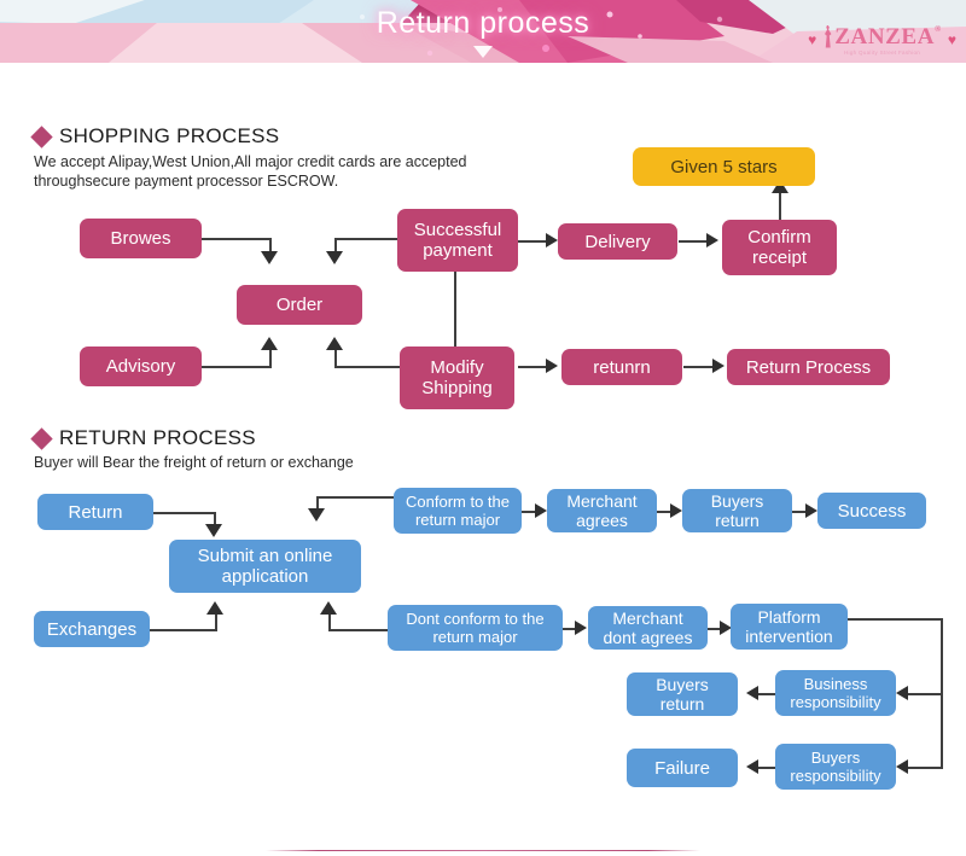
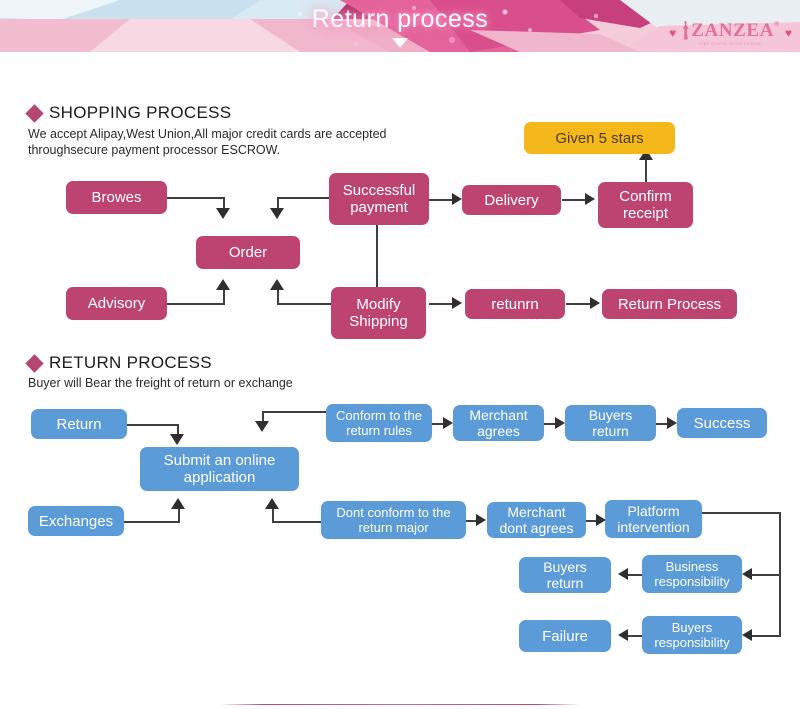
  Return process
  ♥
  ZANZEA
  ®
  ♥
  SHOPPING PROCESS
  We accept Alipay,West Union,All major credit cards are accepted
  throughsecure payment processor ESCROW.
  Browes
  Order
  Advisory
  Successful payment
  Modify Shipping
  Delivery
  Confirm receipt
  Given 5 stars
  retunrn
  Return Process
  RETURN PROCESS
  Buyer will Bear the freight of return or exchange
  Return
  Submit an online application
  Exchanges
- Conform to the return major
+ Conform to the return rules
  Merchant agrees
  Buyers return
  Success
  Dont conform to the return major
  Merchant dont agrees
  Platform intervention
  Business responsibility
  Buyers return
  Buyers responsibility
  Failure
